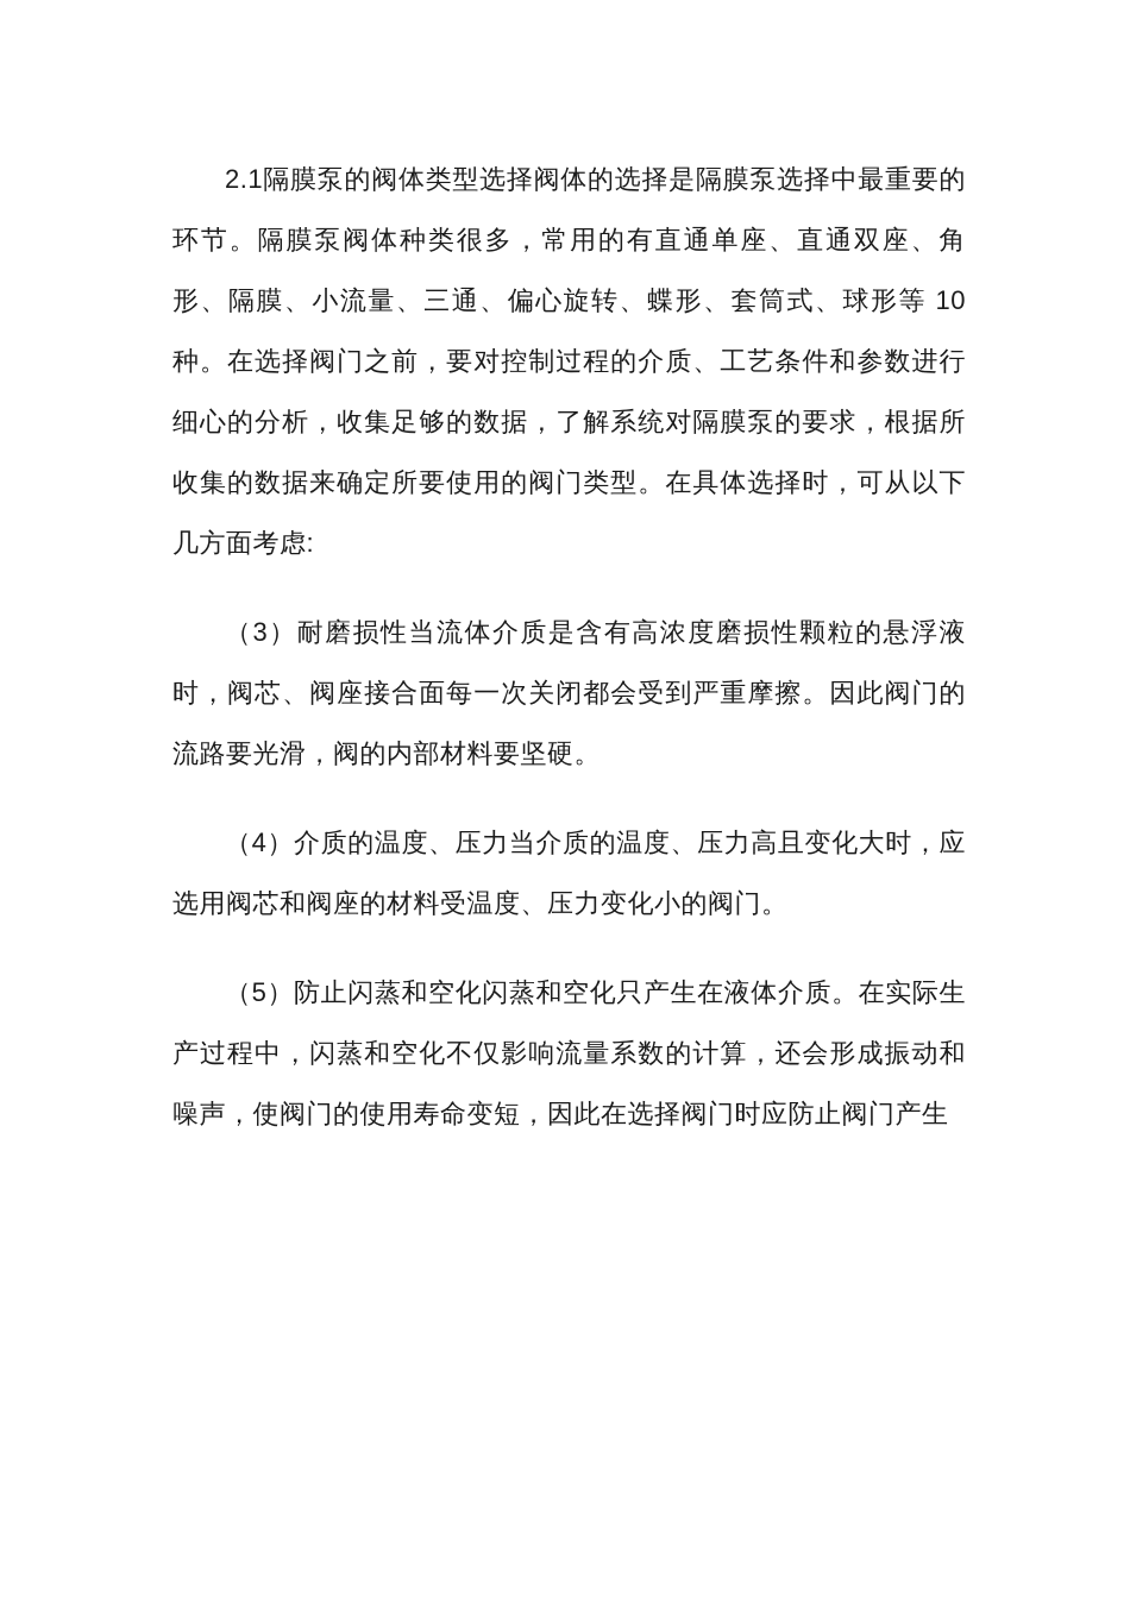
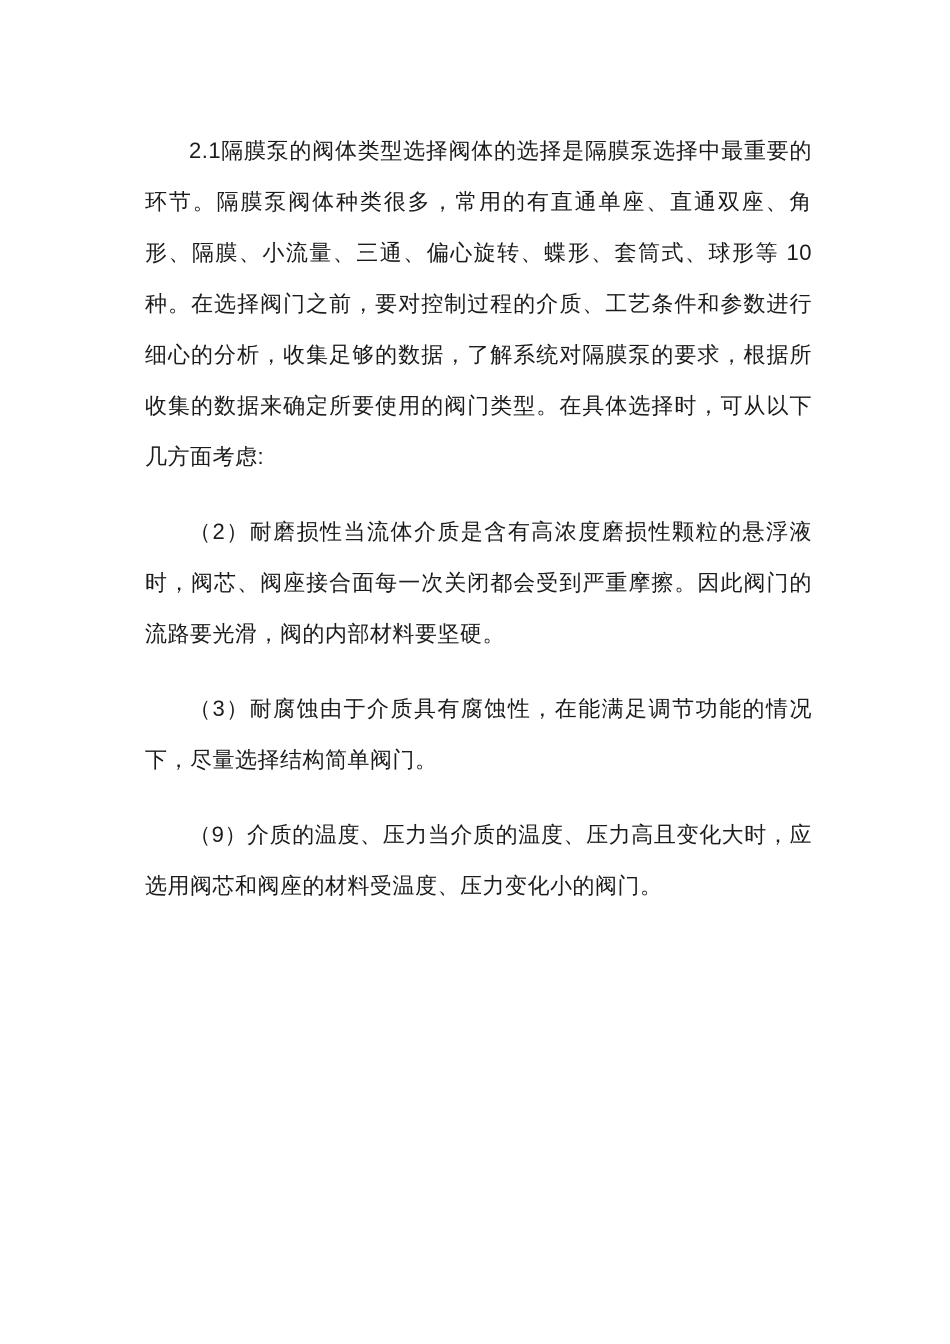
  2.1隔膜泵的阀体类型选择阀体的选择是隔膜泵选择中最重要的环节。隔膜泵阀体种类很多，常用的有直通单座、直通双座、角形、隔膜、小流量、三通、偏心旋转、蝶形、套筒式、球形等 10 种。在选择阀门之前，要对控制过程的介质、工艺条件和参数进行细心的分析，收集足够的数据，了解系统对隔膜泵的要求，根据所收集的数据来确定所要使用的阀门类型。在具体选择时，可从以下几方面考虑:
- （3）耐磨损性当流体介质是含有高浓度磨损性颗粒的悬浮液时，阀芯、阀座接合面每一次关闭都会受到严重摩擦。因此阀门的流路要光滑，阀的内部材料要坚硬。
+ （2）耐磨损性当流体介质是含有高浓度磨损性颗粒的悬浮液时，阀芯、阀座接合面每一次关闭都会受到严重摩擦。因此阀门的流路要光滑，阀的内部材料要坚硬。
+ （3）耐腐蚀由于介质具有腐蚀性，在能满足调节功能的情况下，尽量选择结构简单阀门。
- （4）介质的温度、压力当介质的温度、压力高且变化大时，应选用阀芯和阀座的材料受温度、压力变化小的阀门。
+ （9）介质的温度、压力当介质的温度、压力高且变化大时，应选用阀芯和阀座的材料受温度、压力变化小的阀门。
- （5）防止闪蒸和空化闪蒸和空化只产生在液体介质。在实际生产过程中，闪蒸和空化不仅影响流量系数的计算，还会形成振动和噪声，使阀门的使用寿命变短，因此在选择阀门时应防止阀门产生
